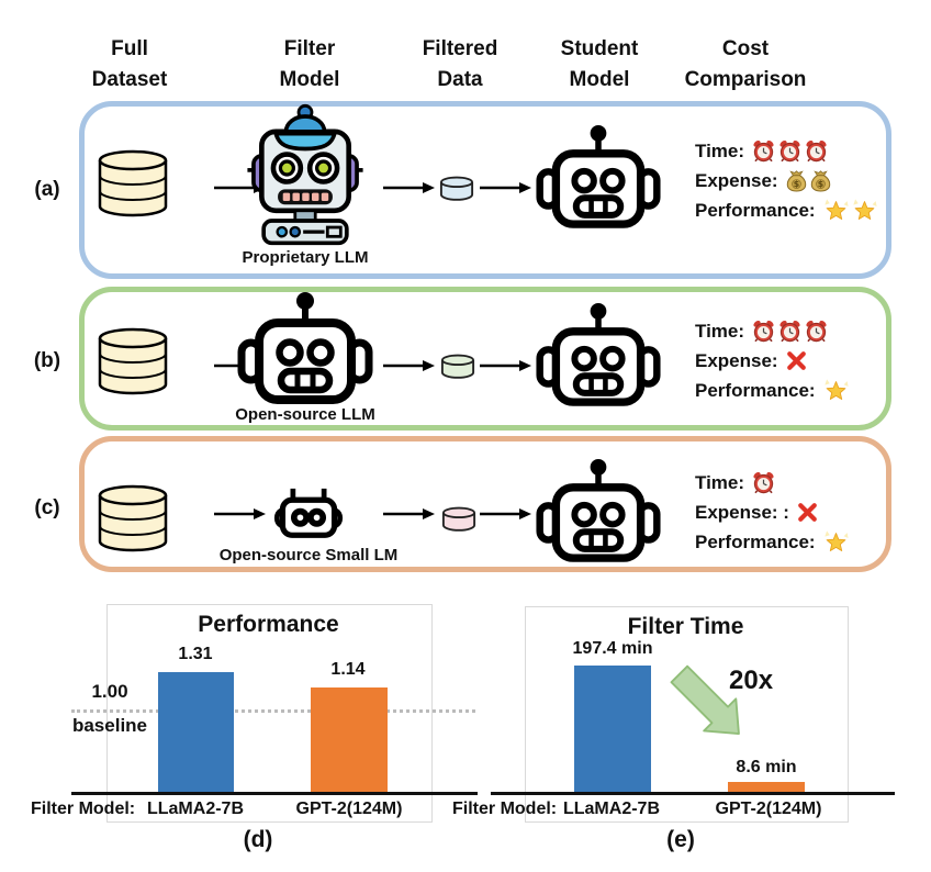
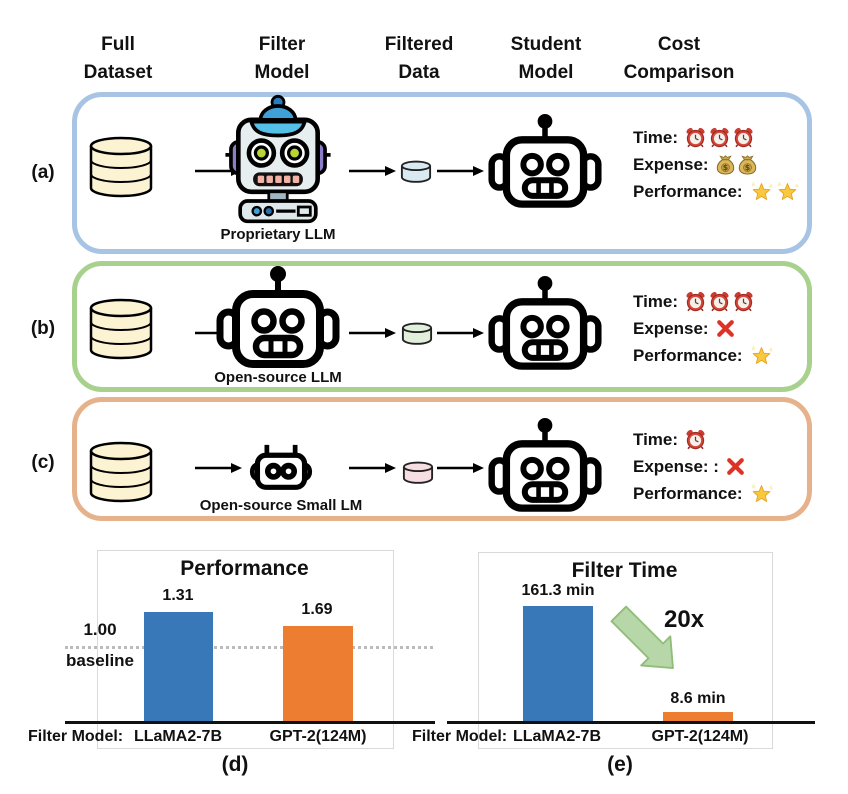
  Full
  Dataset
  Filter
  Model
  Filtered
  Data
  Student
  Model
  Cost
  Comparison
  (a)
  (b)
  (c)
  Proprietary LLM
  Time:
  Expense:
  $
  $
  Performance:
  Open-source LLM
  Time:
  Expense:
  Performance:
  Open-source Small LM
  Time:
  Expense: :
  Performance:
  Performance
  1.00
  baseline
  1.31
- 1.14
+ 1.69
  Filter Model:
  LLaMA2-7B
  GPT-2(124M)
  (d)
  Filter Time
- 197.4 min
+ 161.3 min
  8.6 min
  20x
  Filter Model:
  LLaMA2-7B
  GPT-2(124M)
  (e)
